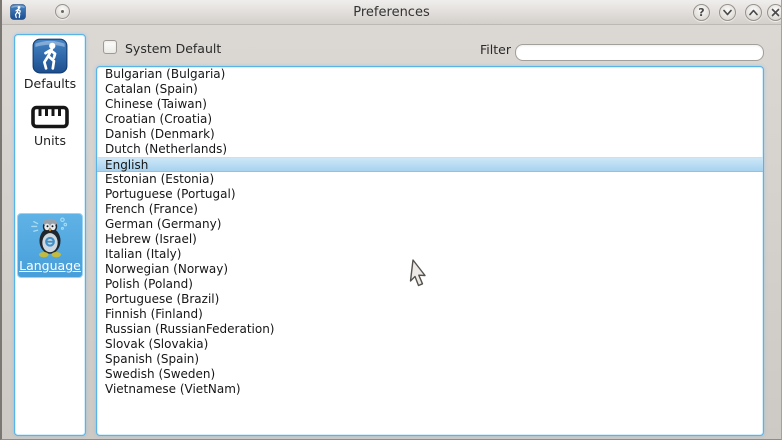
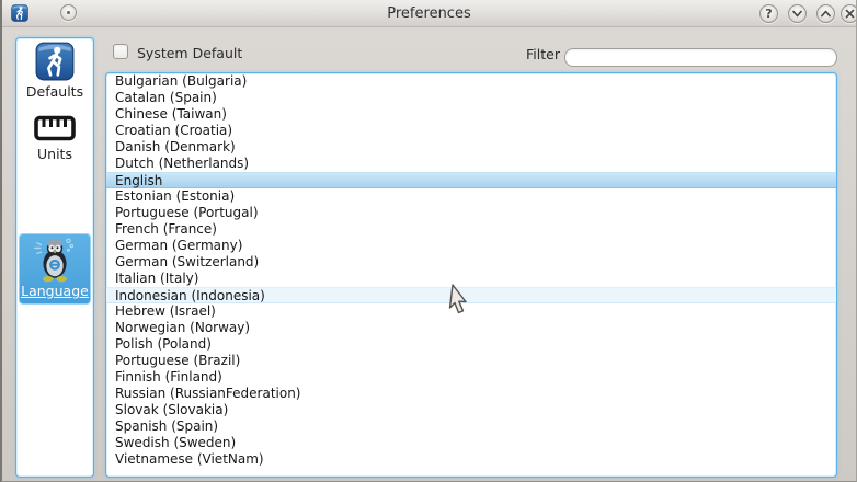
  Preferences
  ?
  Defaults
  Units
  Language
  System Default
  Filter
  Bulgarian (Bulgaria)
  Catalan (Spain)
  Chinese (Taiwan)
  Croatian (Croatia)
  Danish (Denmark)
  Dutch (Netherlands)
  English
  Estonian (Estonia)
  Portuguese (Portugal)
  French (France)
  German (Germany)
+ German (Switzerland)
- Hebrew (Israel)
+ Italian (Italy)
+ Indonesian (Indonesia)
- Italian (Italy)
+ Hebrew (Israel)
  Norwegian (Norway)
  Polish (Poland)
  Portuguese (Brazil)
  Finnish (Finland)
  Russian (RussianFederation)
  Slovak (Slovakia)
  Spanish (Spain)
  Swedish (Sweden)
  Vietnamese (VietNam)
